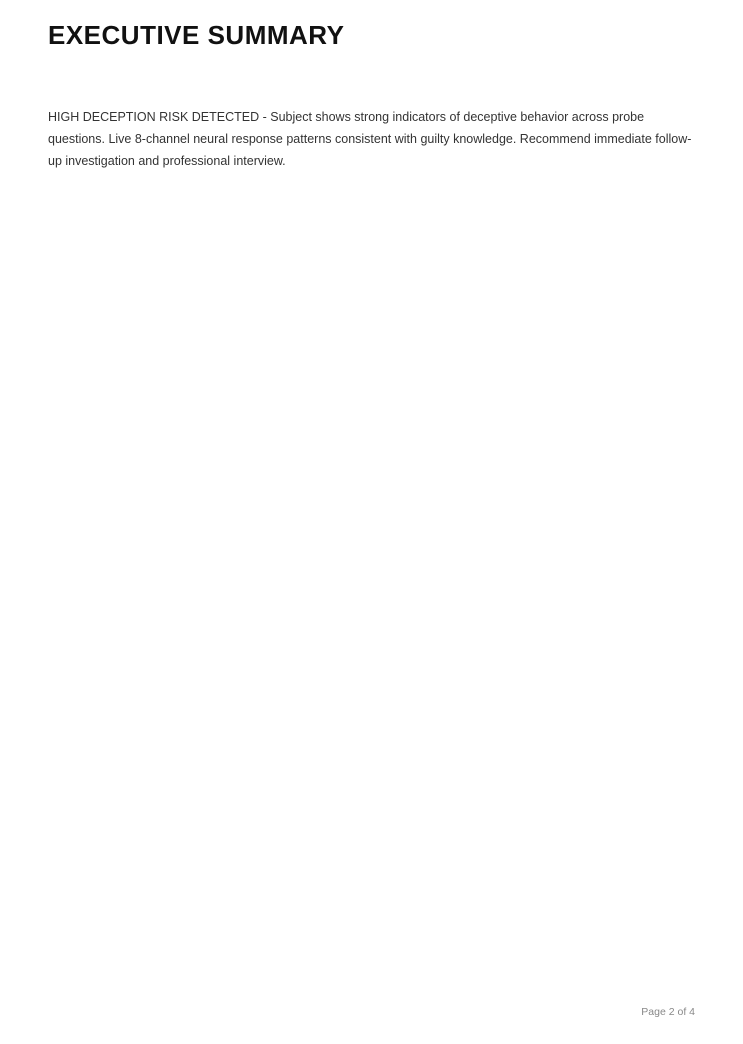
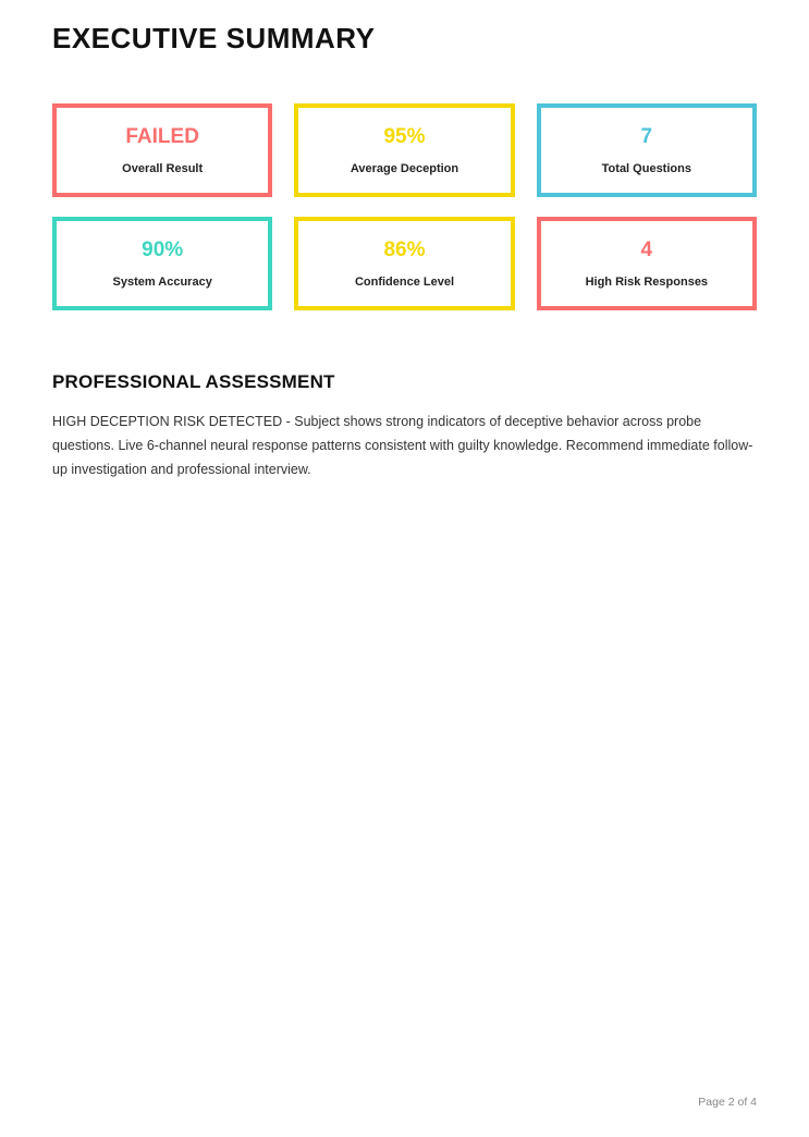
  EXECUTIVE SUMMARY
+ FAILED
+ Overall Result
+ 95%
+ Average Deception
+ 7
+ Total Questions
+ 90%
+ System Accuracy
+ 86%
+ Confidence Level
+ 4
+ High Risk Responses
+ PROFESSIONAL ASSESSMENT
- HIGH DECEPTION RISK DETECTED - Subject shows strong indicators of deceptive behavior across probe questions. Live 8-channel neural response patterns consistent with guilty knowledge. Recommend immediate follow-up investigation and professional interview.
+ HIGH DECEPTION RISK DETECTED - Subject shows strong indicators of deceptive behavior across probe questions. Live 6-channel neural response patterns consistent with guilty knowledge. Recommend immediate follow-up investigation and professional interview.
  Page 2 of 4
